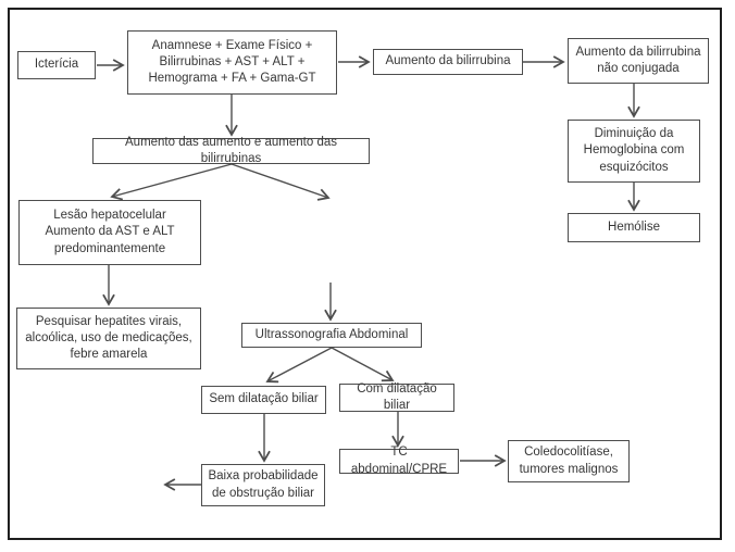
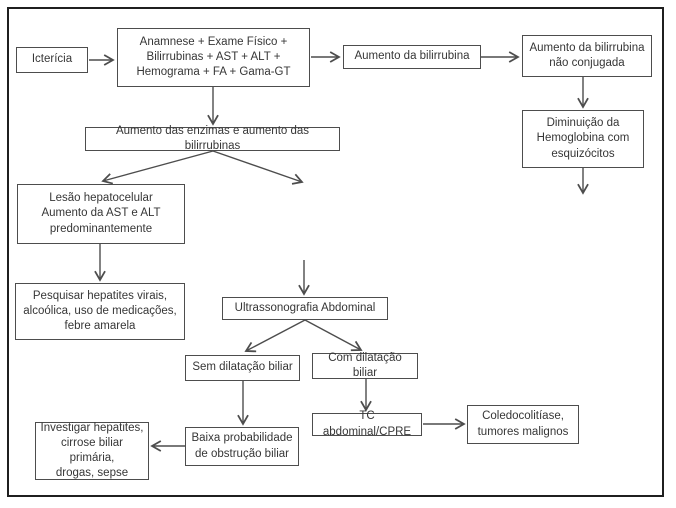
  Icterícia
  Anamnese + Exame Físico + Bilirrubinas + AST + ALT + Hemograma + FA + Gama-GT
  Aumento da bilirrubina
  Aumento da bilirrubina
  não conjugada
  Diminuição da
  Hemoglobina com
  esquizócitos
- Hemólise
- Aumento das aumento e aumento das bilirrubinas
+ Aumento das enzimas e aumento das bilirrubinas
  Lesão hepatocelular
  Aumento da AST e ALT
  predominantemente
  Pesquisar hepatites virais,
  alcoólica, uso de medicações,
  febre amarela
  Ultrassonografia Abdominal
  Sem dilatação biliar
  Com dilatação biliar
  TC abdominal/CPRE
  Baixa probabilidade
  de obstrução biliar
+ Investigar hepatites,
+ cirrose biliar primária,
+ drogas, sepse
  Coledocolitíase,
  tumores malignos
